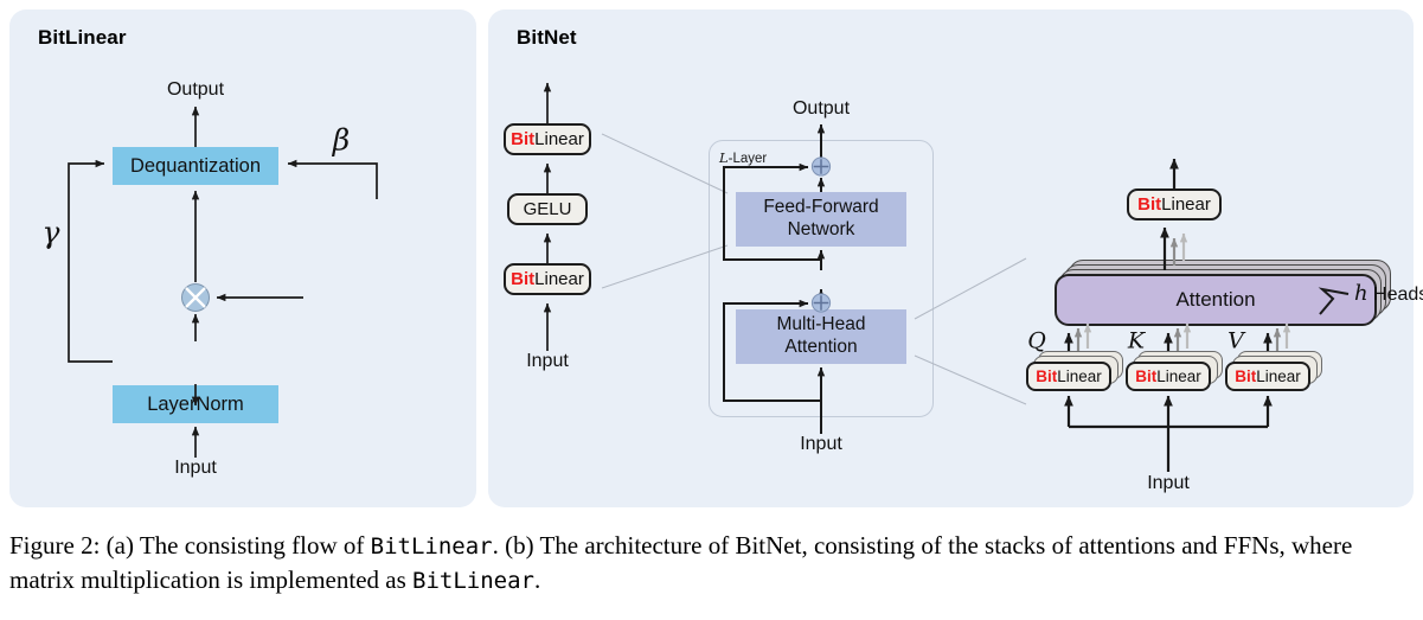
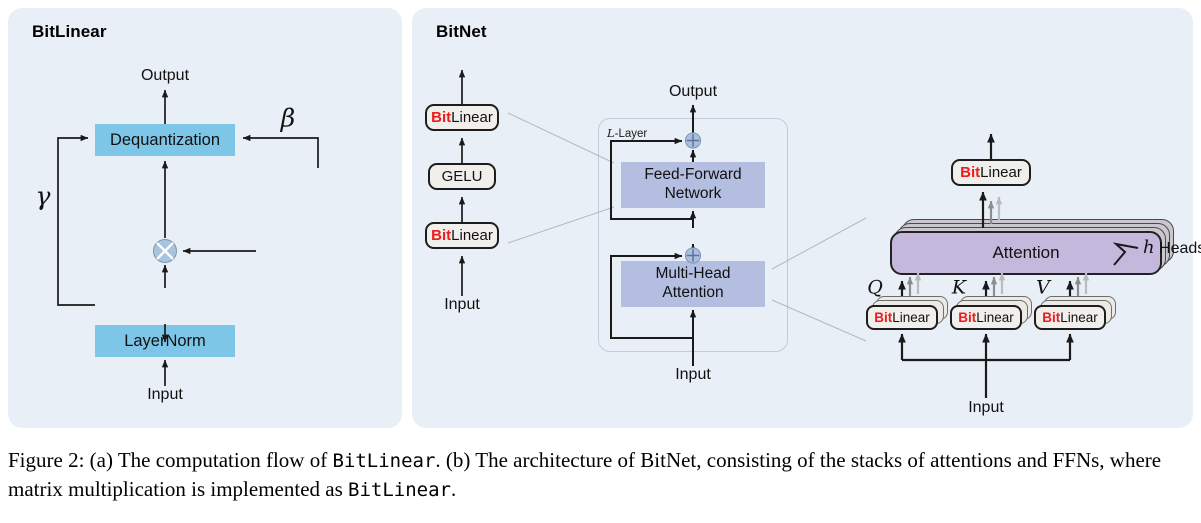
  BitLinear
  Output
  Input
  Dequantization
  LayerNorm
  γ
  β
  BitNet
  Bit
  Linear
  GELU
  Bit
  Linear
  Input
  L-Layer
  Feed-Forward
  Network
  Multi-Head
  Attention
  Output
  Input
  Attention
  h Head
  Bit
  Linear
  Bit
  Linear
  Q
  Bit
  Linear
  K
  Bit
  Linear
  V
  Input
- Figure 2: (a) The consisting flow of BitLinear. (b) The architecture of BitNet, consisting of the stacks of attentions and FFNs, where matrix multiplication is implemented as BitLinear.
+ Figure 2: (a) The computation flow of BitLinear. (b) The architecture of BitNet, consisting of the stacks of attentions and FFNs, where matrix multiplication is implemented as BitLinear.
